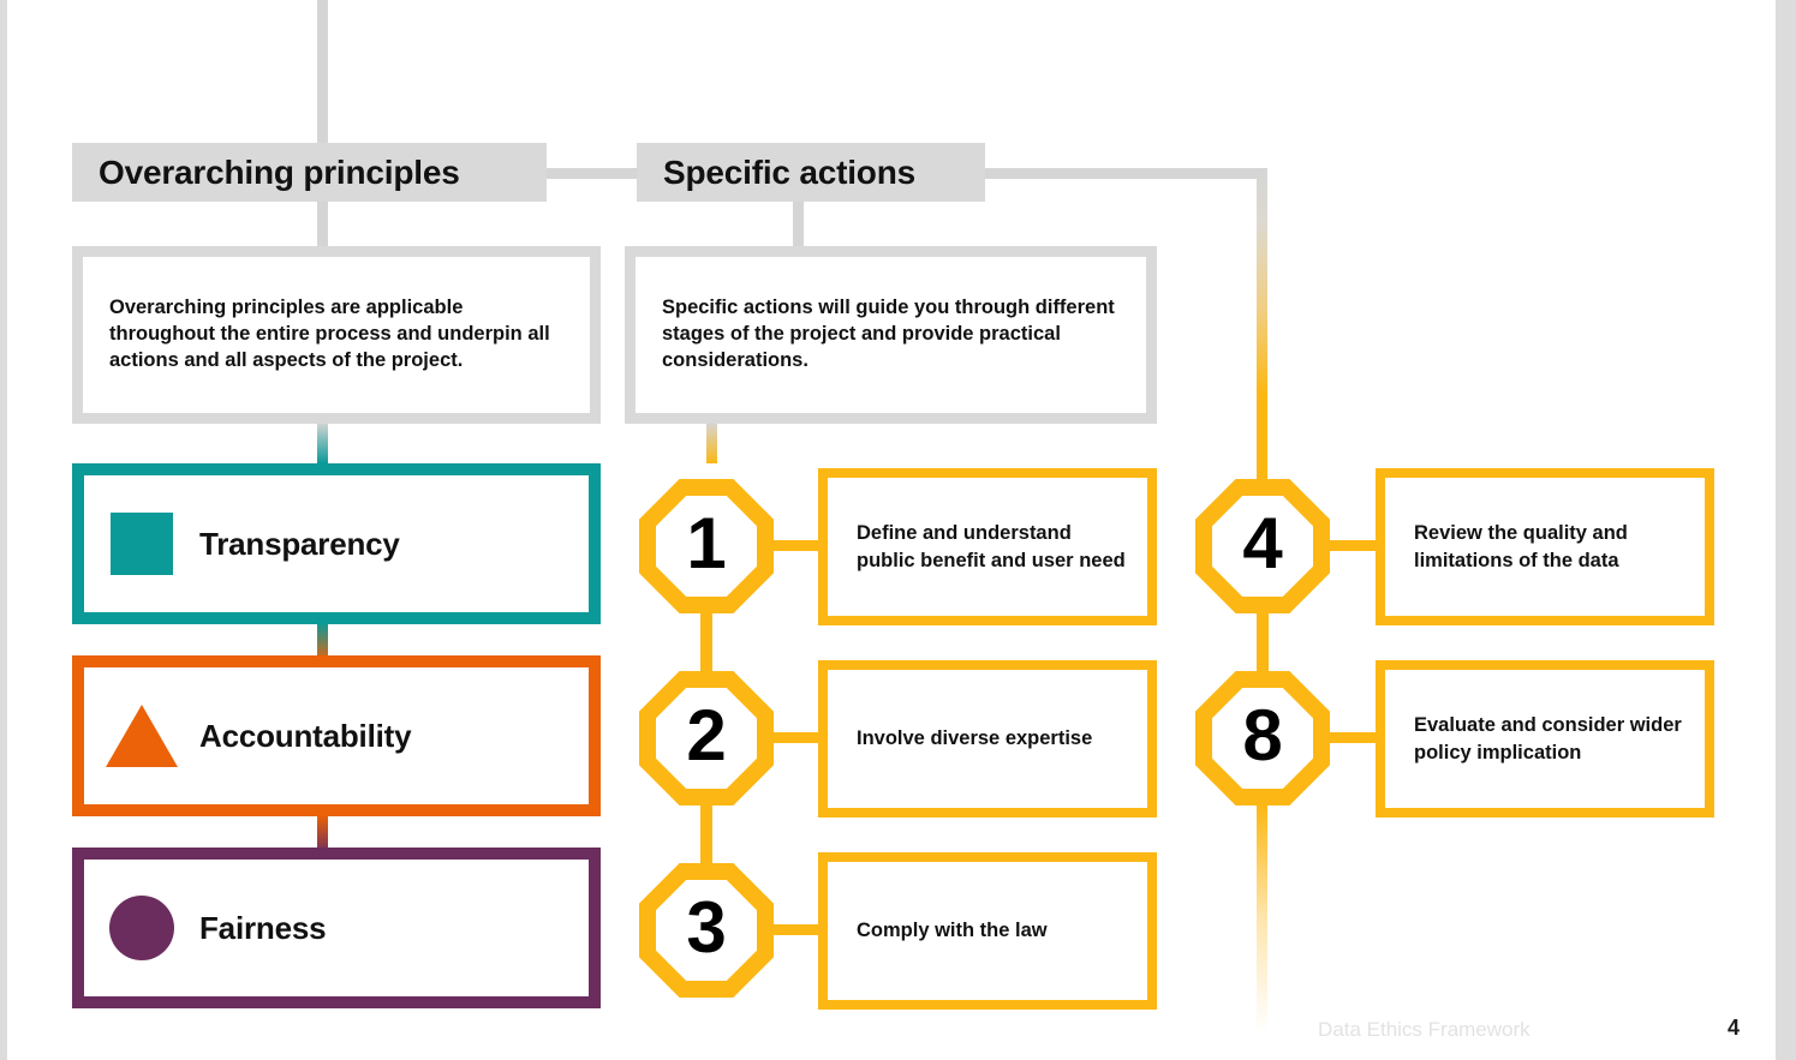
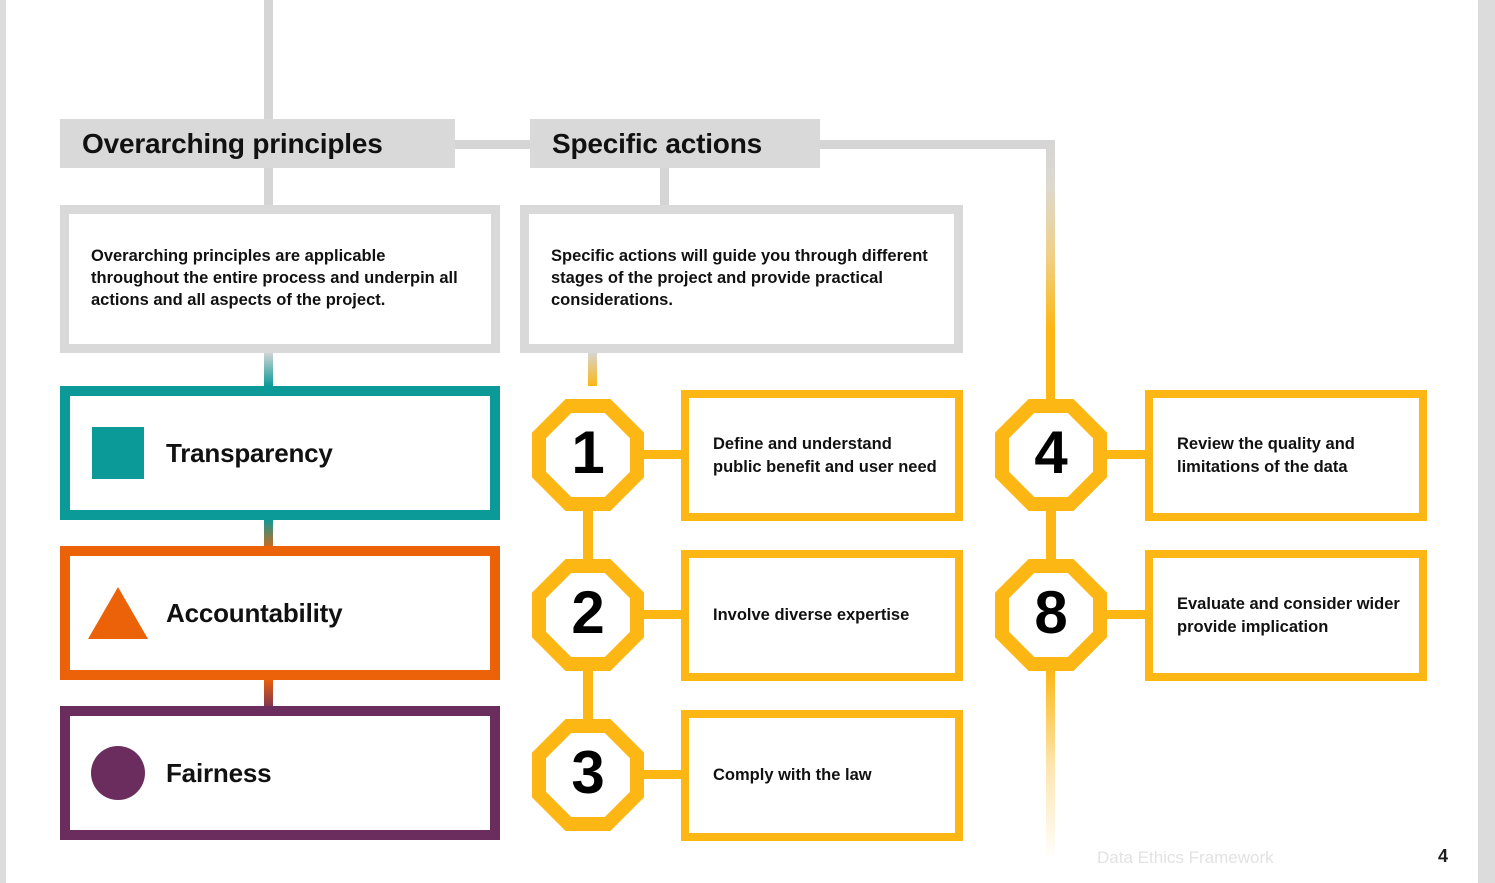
  Overarching principles
  Specific actions
  Overarching principles are applicable throughout the entire process and underpin all actions and all aspects of the project.
  Specific actions will guide you through different stages of the project and provide practical considerations.
  Transparency
  Accountability
  Fairness
  1
  Define and understand public benefit and user need
  2
  Involve diverse expertise
  3
  Comply with the law
  4
  Review the quality and limitations of the data
  8
- Evaluate and consider wider policy implication
+ Evaluate and consider wider provide implication
  Data Ethics Framework
  4
